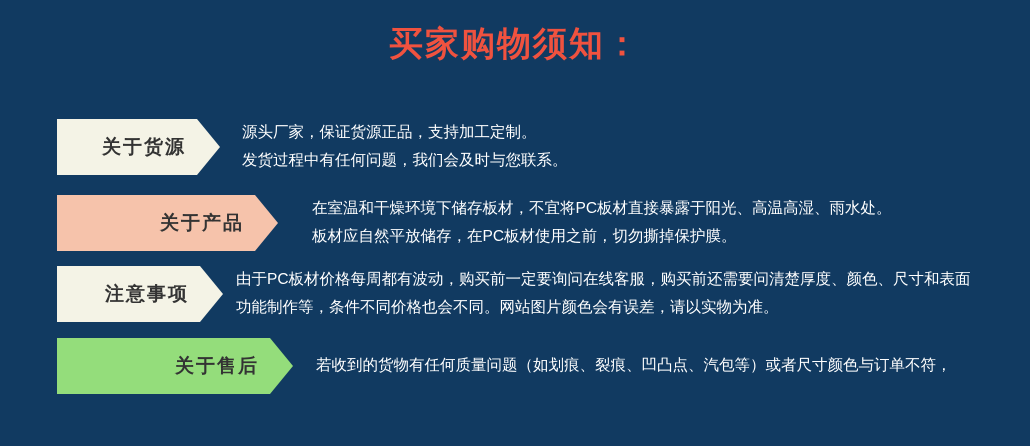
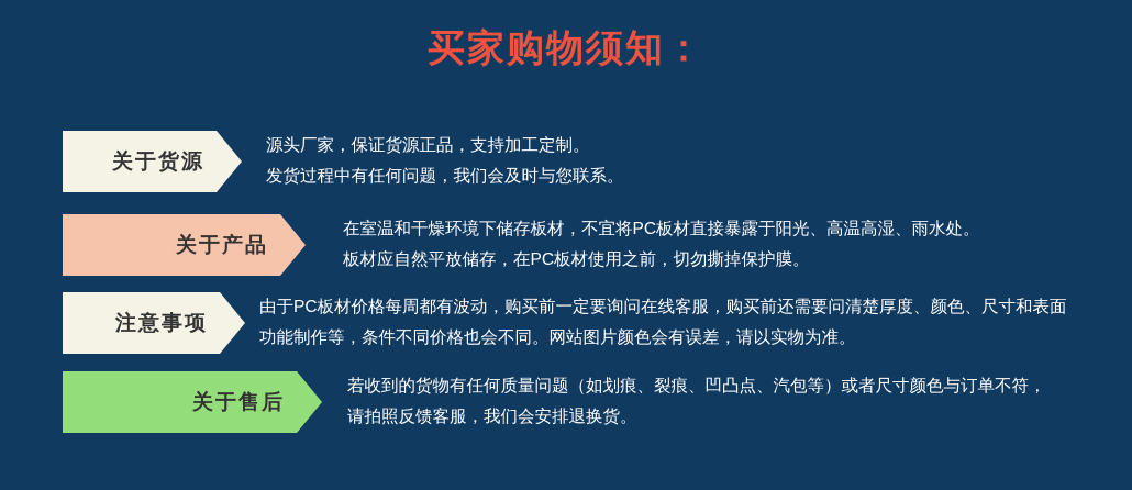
  买家购物须知：
  关于货源
  源头厂家，保证货源正品，支持加工定制。
  发货过程中有任何问题，我们会及时与您联系。
  关于产品
  在室温和干燥环境下储存板材，不宜将PC板材直接暴露于阳光、高温高湿、雨水处。
  板材应自然平放储存，在PC板材使用之前，切勿撕掉保护膜。
  注意事项
  由于PC板材价格每周都有波动，购买前一定要询问在线客服，购买前还需要问清楚厚度、颜色、尺寸和表面
  功能制作等，条件不同价格也会不同。网站图片颜色会有误差，请以实物为准。
  关于售后
  若收到的货物有任何质量问题（如划痕、裂痕、凹凸点、汽包等）或者尺寸颜色与订单不符，
+ 请拍照反馈客服，我们会安排退换货。
